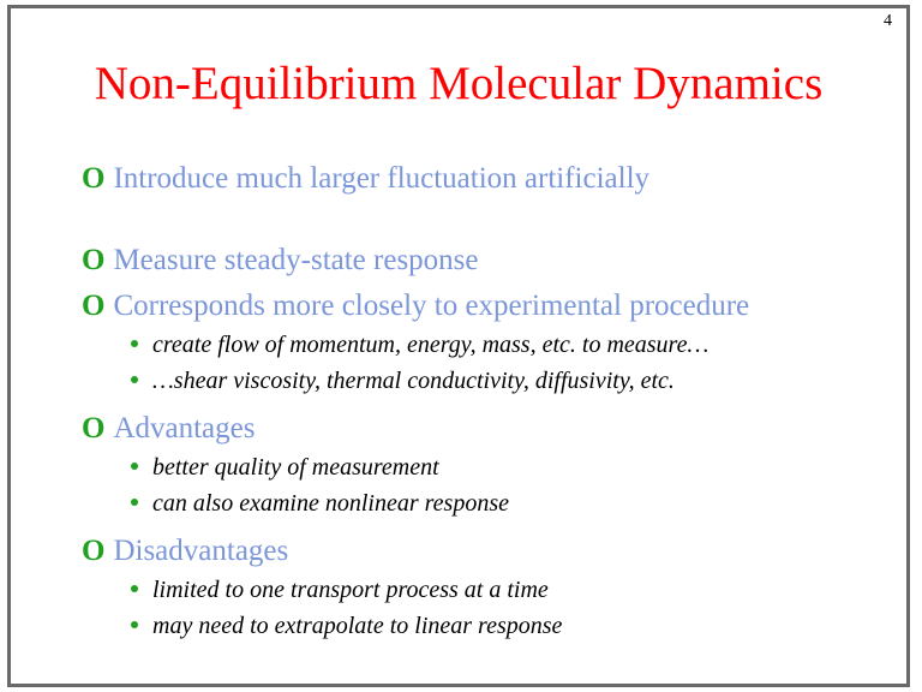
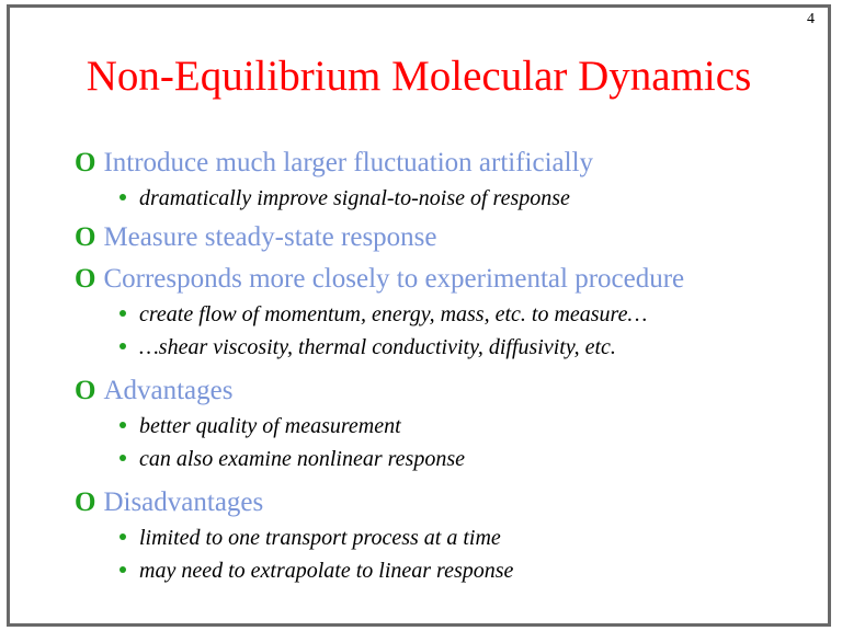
  4
  Non-Equilibrium Molecular Dynamics
  O Introduce much larger fluctuation artificially
+ dramatically improve signal-to-noise of response
  O Measure steady-state response
  O Corresponds more closely to experimental procedure
  create flow of momentum, energy, mass, etc. to measure…
  …shear viscosity, thermal conductivity, diffusivity, etc.
  O Advantages
  better quality of measurement
  can also examine nonlinear response
  O Disadvantages
  limited to one transport process at a time
  may need to extrapolate to linear response
